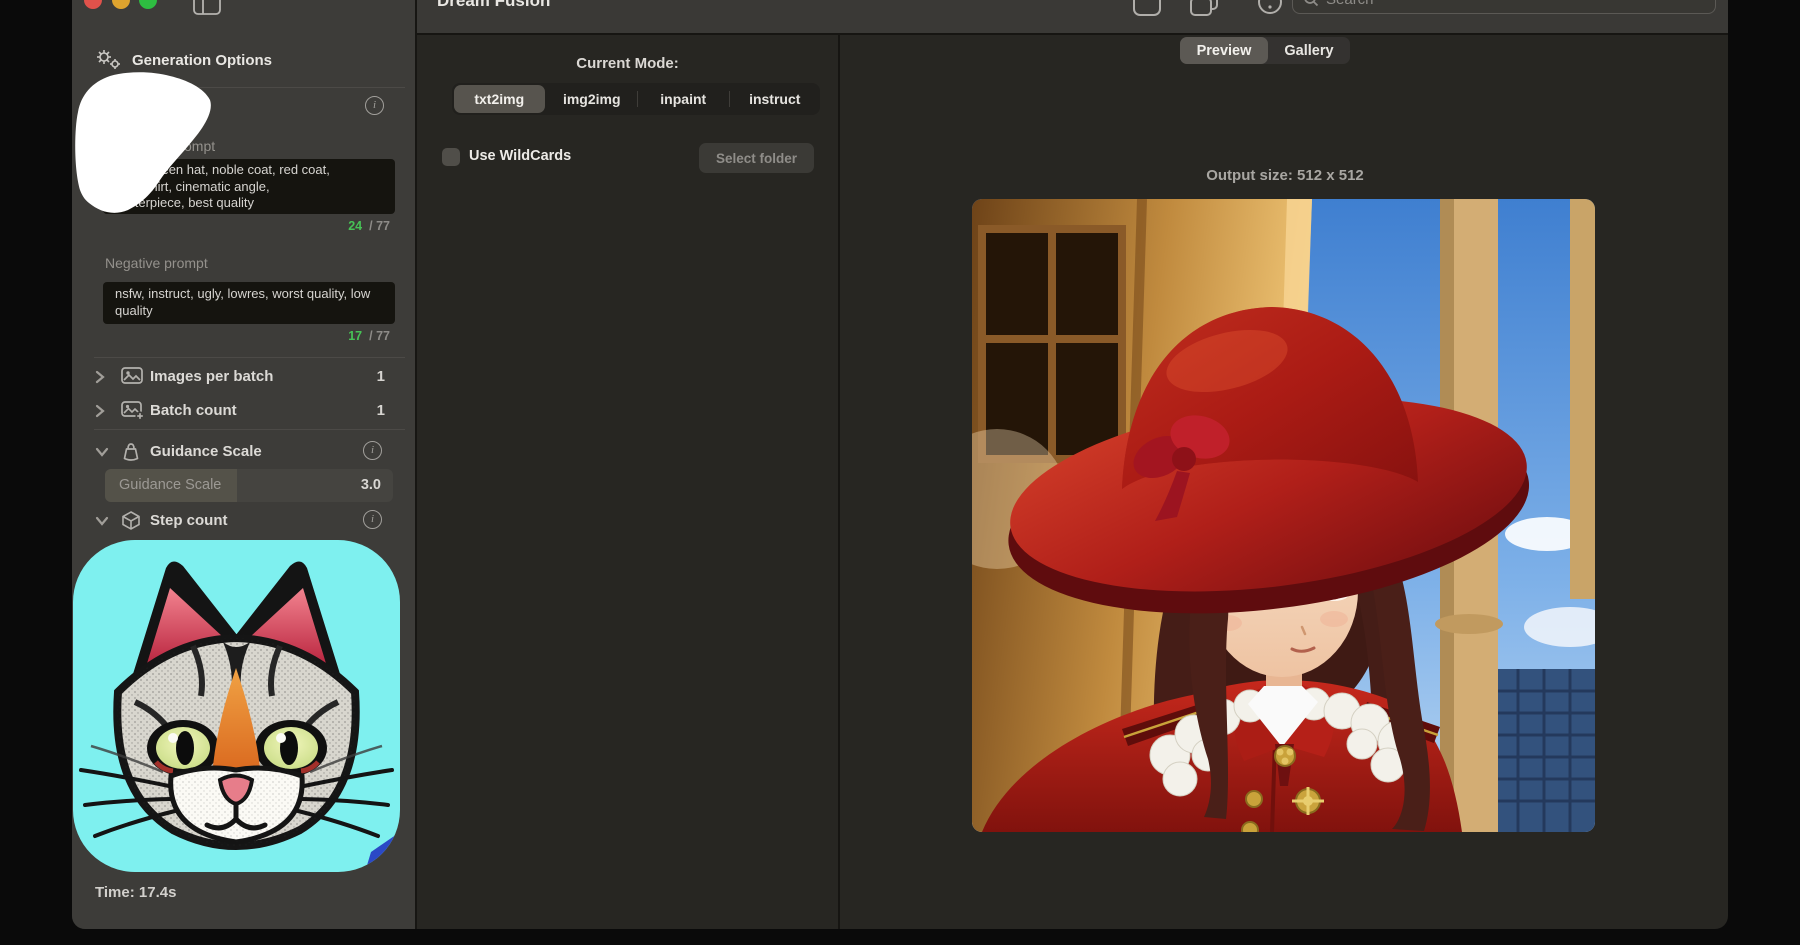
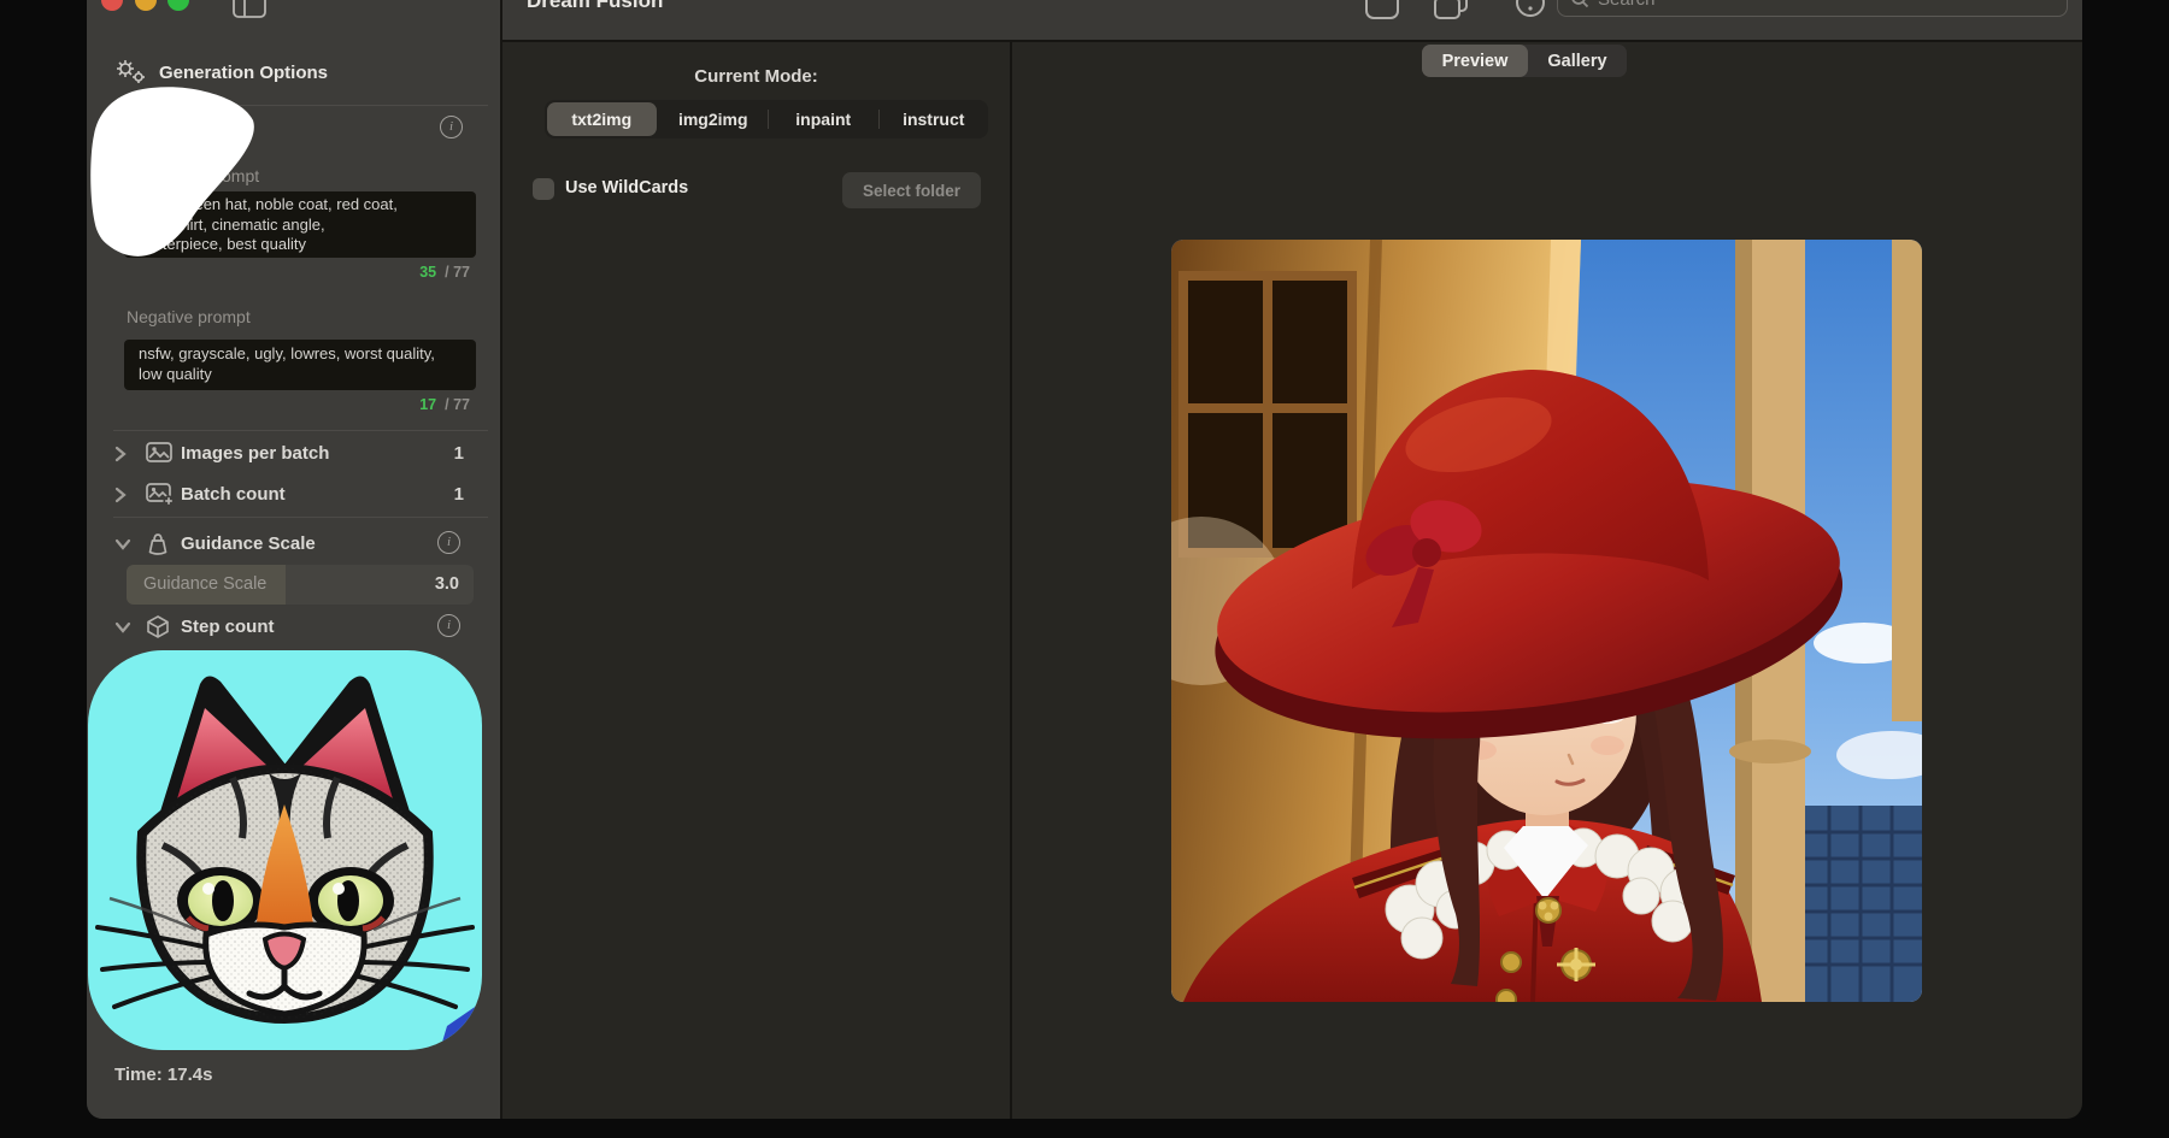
  Generation Options
  i
  en hat, noble coat, red coat,
  irt, cinematic angle,
  erpiece, best quality
- 24 / 77
+ 35 / 77
  Negative prompt
- nsfw, instruct, ugly, lowres, worst quality, low quality
+ nsfw, grayscale, ugly, lowres, worst quality, low quality
  17 / 77
  Images per batch
  1
  Batch count
  1
  Guidance Scale
  i
  Guidance Scale
  3.0
  Step count
  i
  Time: 17.4s
  Dream Fusion
  Current Mode:
  txt2img
  img2img
  inpaint
  instruct
  Use WildCards
  Select folder
  Preview
  Gallery
- Output size: 512 x 512
